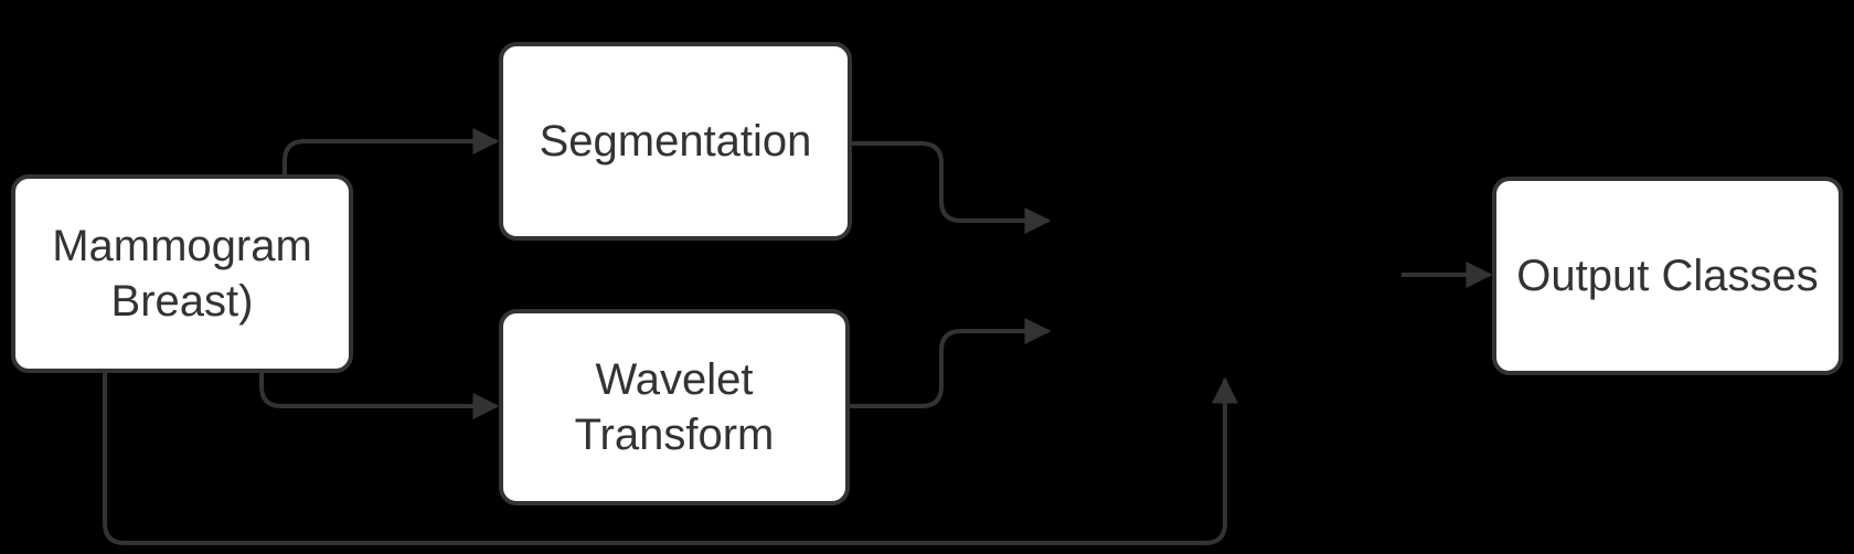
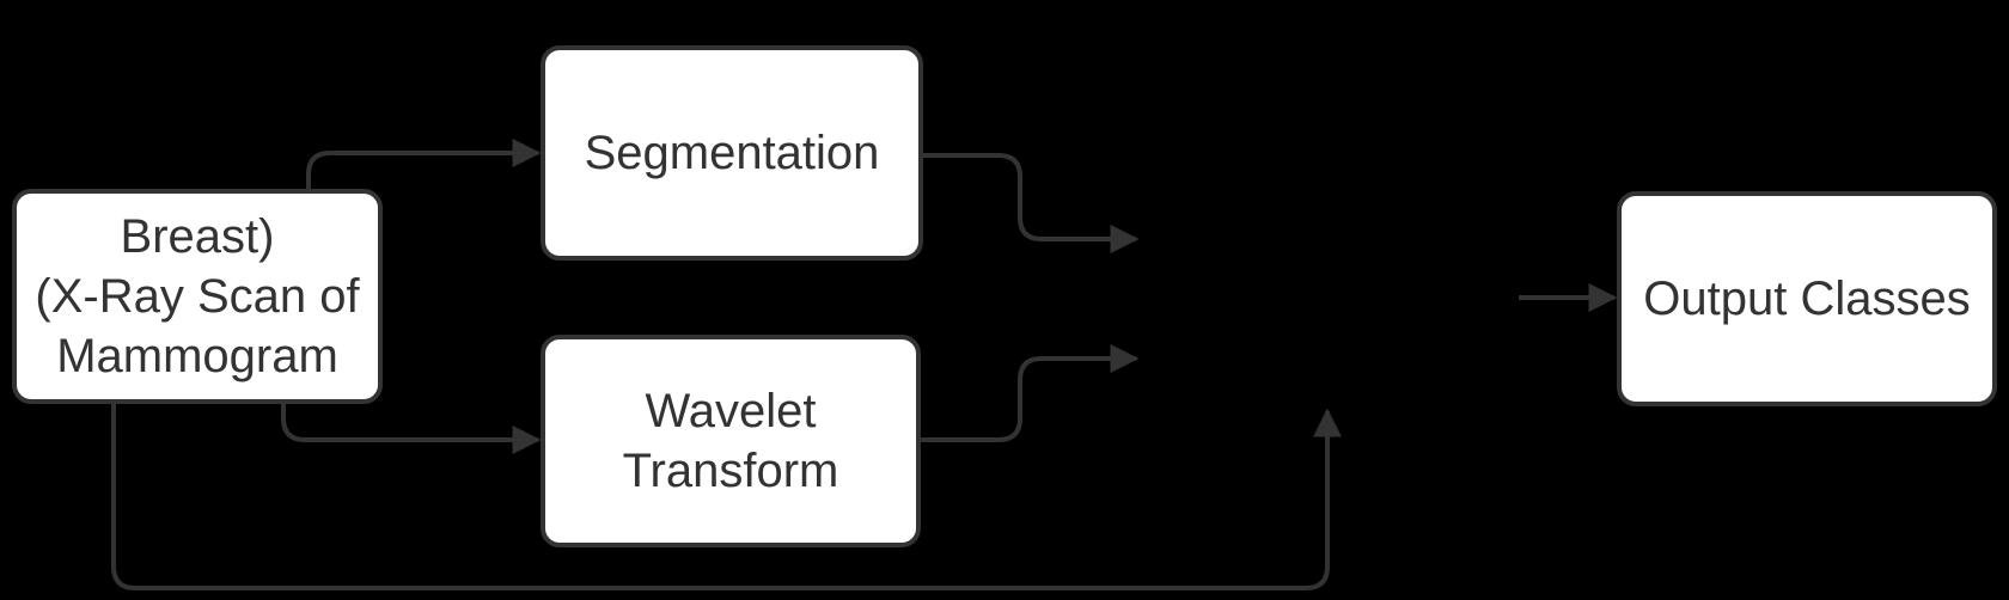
- Mammogram
+ Breast)
+ (X-Ray Scan of
- Breast)
+ Mammogram
  Segmentation
  Wavelet
  Transform
  Output Classes
